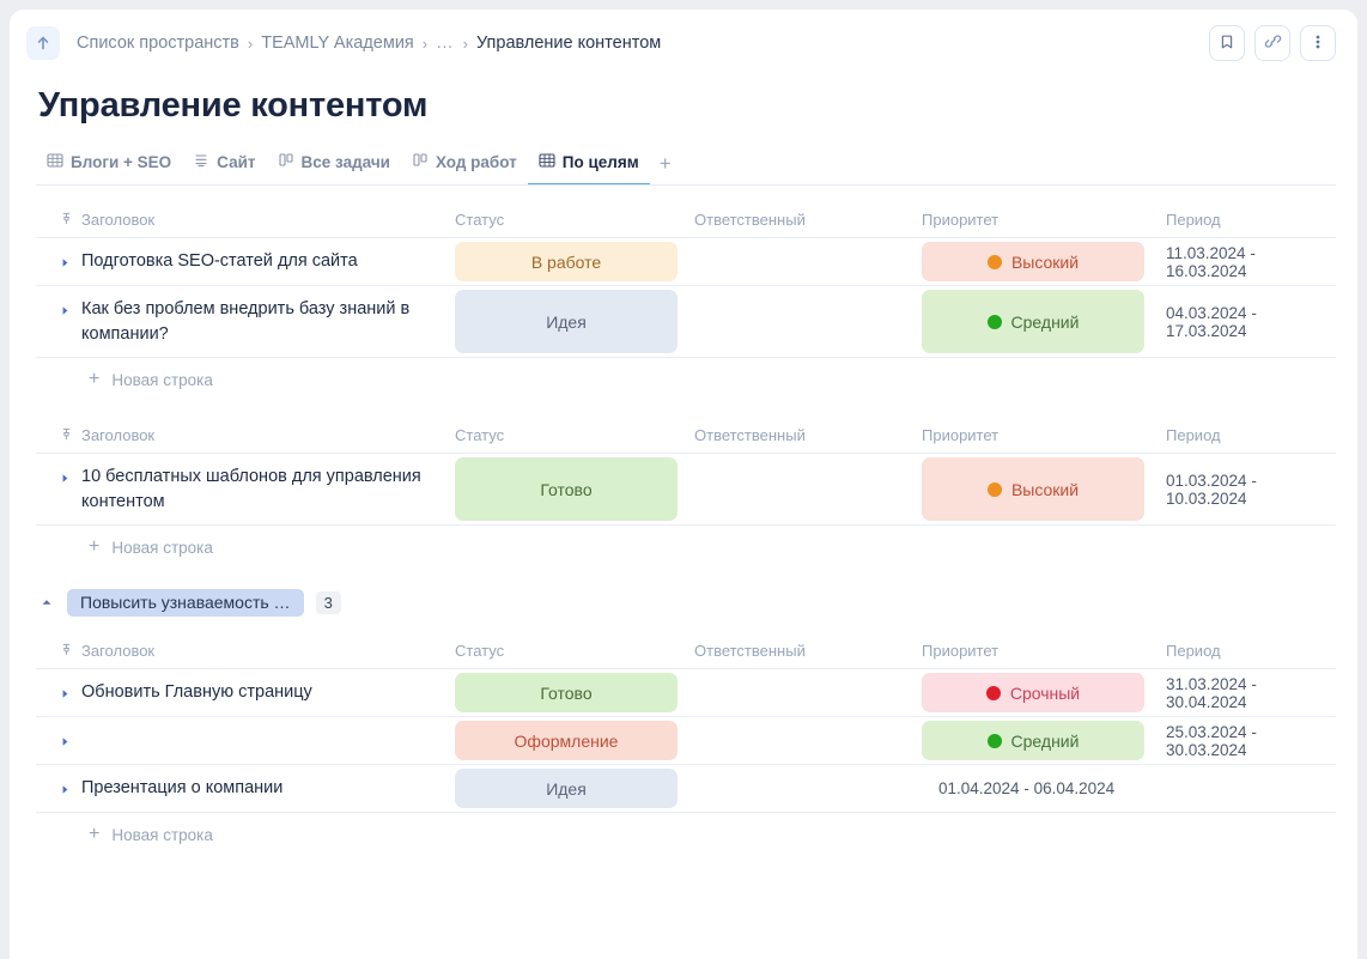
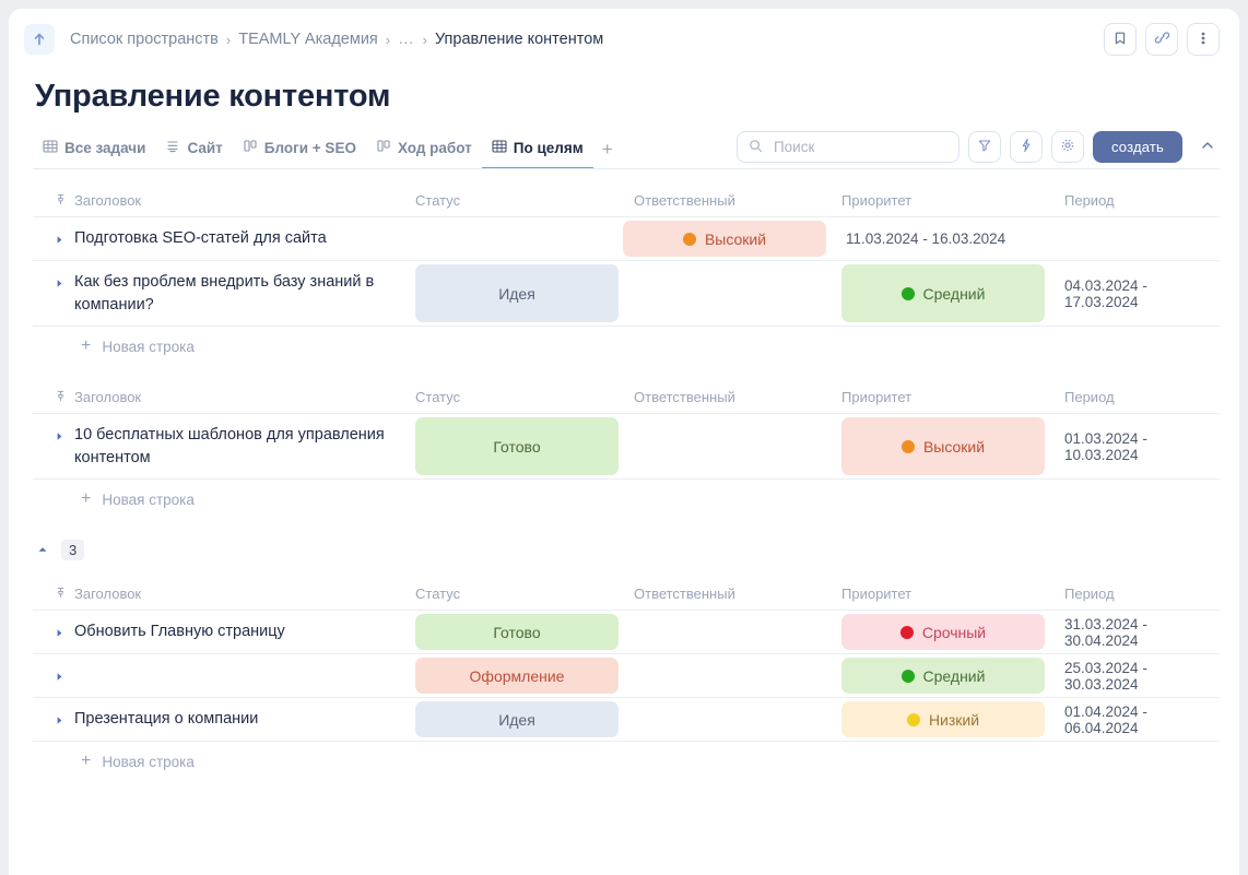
  Список пространств
  ›
  TEAMLY Академия
  ›
  …
  ›
  Управление контентом
  Управление контентом
- Блоги + SEO
+ Все задачи
  Сайт
- Все задачи
+ Блоги + SEO
  Ход работ
  По целям
  +
+ Поиск
+ создать
  Заголовок
  Статус
  Ответственный
  Приоритет
  Период
  Подготовка SEO-статей для сайта
- В работе
  Высокий
  11.03.2024 - 16.03.2024
  Как без проблем внедрить базу знаний в компании?
  Идея
  Средний
  04.03.2024 - 17.03.2024
  +
  Новая строка
  Заголовок
  Статус
  Ответственный
  Приоритет
  Период
  10 бесплатных шаблонов для управления контентом
  Готово
  Высокий
  01.03.2024 - 10.03.2024
  +
  Новая строка
- Повысить узнаваемость …
  3
  Заголовок
  Статус
  Ответственный
  Приоритет
  Период
  Обновить Главную страницу
  Готово
  Срочный
  31.03.2024 - 30.04.2024
  Оформление
  Средний
  25.03.2024 - 30.03.2024
  Презентация о компании
  Идея
+ Низкий
  01.04.2024 - 06.04.2024
  +
  Новая строка
